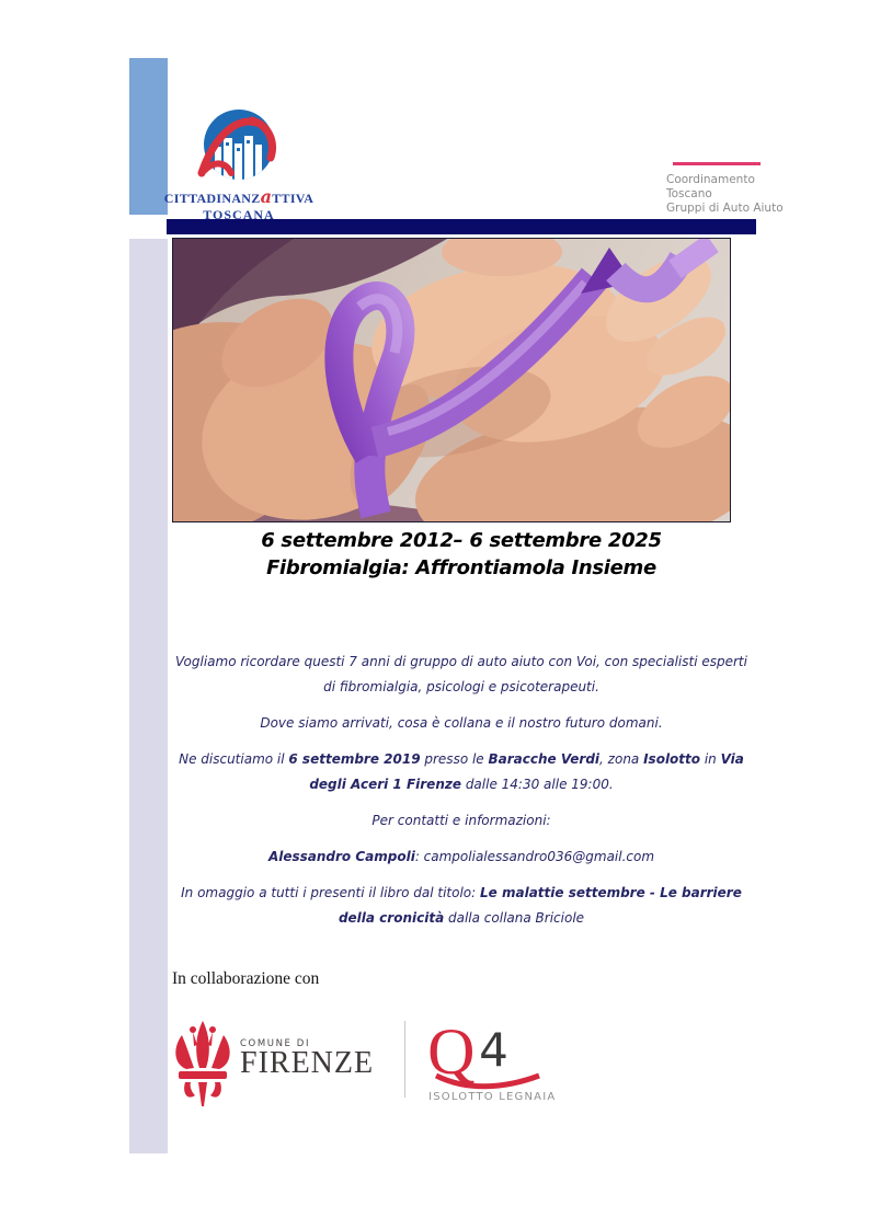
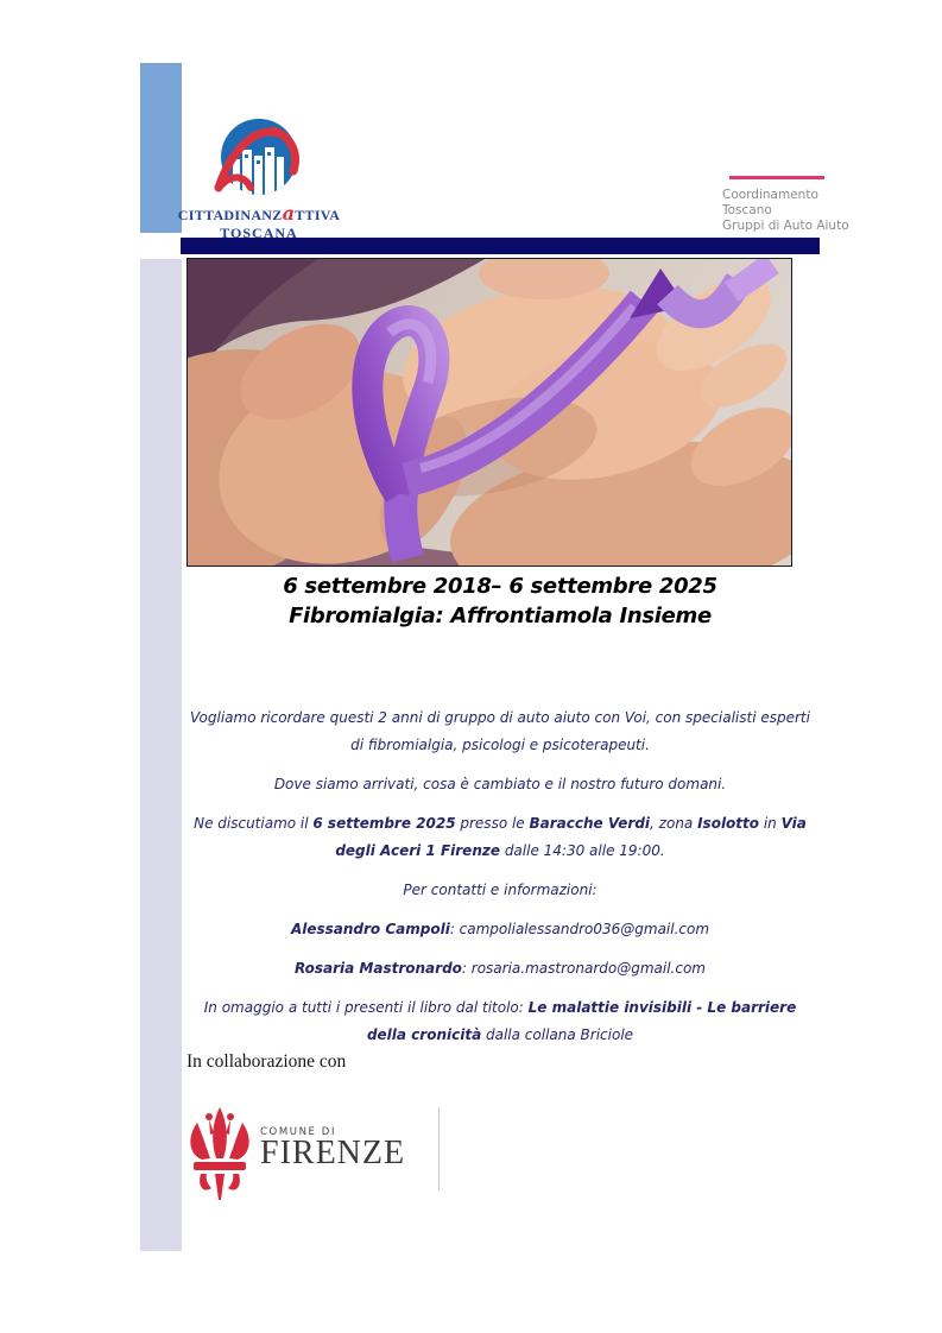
  CITTADINANZaTTIVA
  TOSCANA
  Coordinamento Toscano
  Gruppi di Auto Aiuto
- 6 settembre 2012– 6 settembre 2025
+ 6 settembre 2018– 6 settembre 2025
  Fibromialgia: Affrontiamola Insieme
- Vogliamo ricordare questi 7 anni di gruppo di auto aiuto con Voi, con specialisti esperti di fibromialgia, psicologi e psicoterapeuti.
+ Vogliamo ricordare questi 2 anni di gruppo di auto aiuto con Voi, con specialisti esperti di fibromialgia, psicologi e psicoterapeuti.
- Dove siamo arrivati, cosa è collana e il nostro futuro domani.
+ Dove siamo arrivati, cosa è cambiato e il nostro futuro domani.
- Ne discutiamo il 6 settembre 2019 presso le Baracche Verdi, zona Isolotto in Via degli Aceri 1 Firenze dalle 14:30 alle 19:00.
+ Ne discutiamo il 6 settembre 2025 presso le Baracche Verdi, zona Isolotto in Via degli Aceri 1 Firenze dalle 14:30 alle 19:00.
  Per contatti e informazioni:
  Alessandro Campoli: campolialessandro036@gmail.com
+ Rosaria Mastronardo: rosaria.mastronardo@gmail.com
- In omaggio a tutti i presenti il libro dal titolo: Le malattie settembre - Le barriere della cronicità dalla collana Briciole
+ In omaggio a tutti i presenti il libro dal titolo: Le malattie invisibili - Le barriere della cronicità dalla collana Briciole
  In collaborazione con
  COMUNE DI
  FIRENZE
- Q
- 4
- ISOLOTTO LEGNAIA
